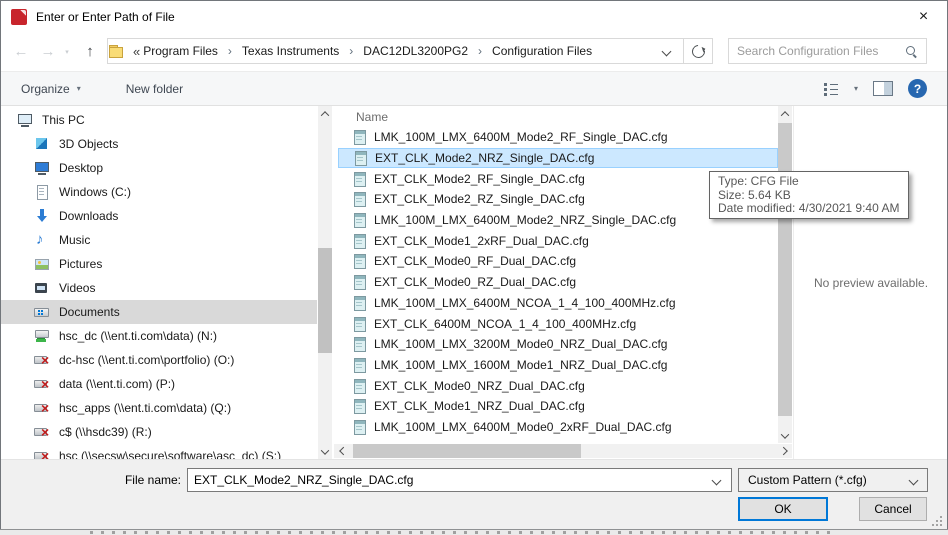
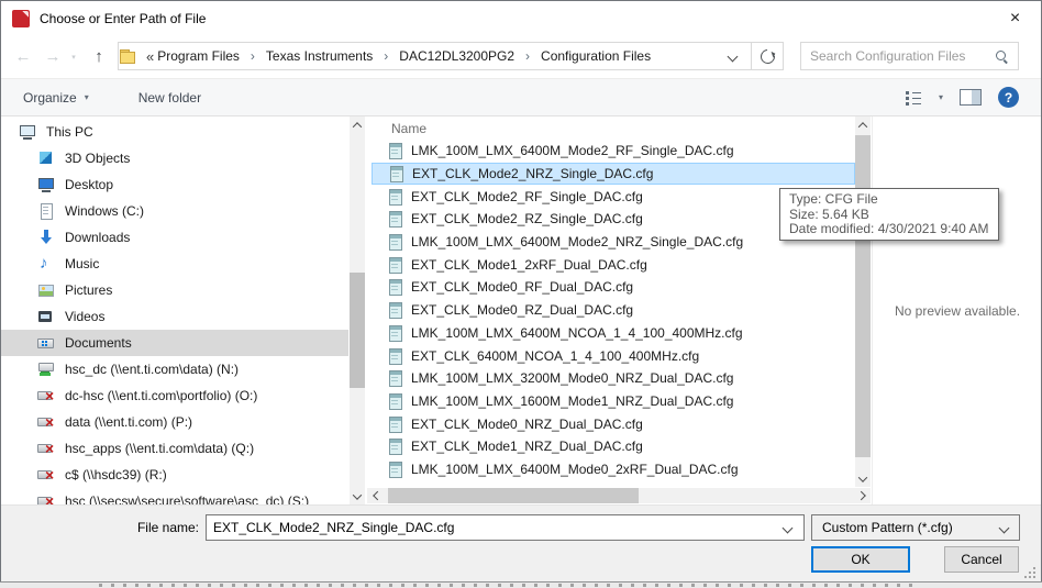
- Enter or Enter Path of File
+ Choose or Enter Path of File
  ×
  ←
  →
  ↑
  «
  Program Files
  ›
  Texas Instruments
  ›
  DAC12DL3200PG2
  ›
  Configuration Files
  Search Configuration Files
  Organize
  ▾
  New folder
  ▾
  ?
  This PC
  3D Objects
  Desktop
  Windows (C:)
  Downloads
  Music
  Pictures
  Videos
  Documents
  hsc_dc (\\ent.ti.com\data) (N:)
  dc-hsc (\\ent.ti.com\portfolio) (O:)
  data (\\ent.ti.com) (P:)
  hsc_apps (\\ent.ti.com\data) (Q:)
  c$ (\\hsdc39) (R:)
  hsc (\\secsw\secure\software\asc_dc) (S:)
  Name
  LMK_100M_LMX_6400M_Mode2_RF_Single_DAC.cfg
  EXT_CLK_Mode2_NRZ_Single_DAC.cfg
  EXT_CLK_Mode2_RF_Single_DAC.cfg
  EXT_CLK_Mode2_RZ_Single_DAC.cfg
  LMK_100M_LMX_6400M_Mode2_NRZ_Single_DAC.cfg
  EXT_CLK_Mode1_2xRF_Dual_DAC.cfg
  EXT_CLK_Mode0_RF_Dual_DAC.cfg
  EXT_CLK_Mode0_RZ_Dual_DAC.cfg
  LMK_100M_LMX_6400M_NCOA_1_4_100_400MHz.cfg
  EXT_CLK_6400M_NCOA_1_4_100_400MHz.cfg
  LMK_100M_LMX_3200M_Mode0_NRZ_Dual_DAC.cfg
  LMK_100M_LMX_1600M_Mode1_NRZ_Dual_DAC.cfg
  EXT_CLK_Mode0_NRZ_Dual_DAC.cfg
  EXT_CLK_Mode1_NRZ_Dual_DAC.cfg
  LMK_100M_LMX_6400M_Mode0_2xRF_Dual_DAC.cfg
  No preview available.
  Type: CFG File
  Size: 5.64 KB
  Date modified: 4/30/2021 9:40 AM
  File name:
  EXT_CLK_Mode2_NRZ_Single_DAC.cfg
  Custom Pattern (*.cfg)
  OK
  Cancel
